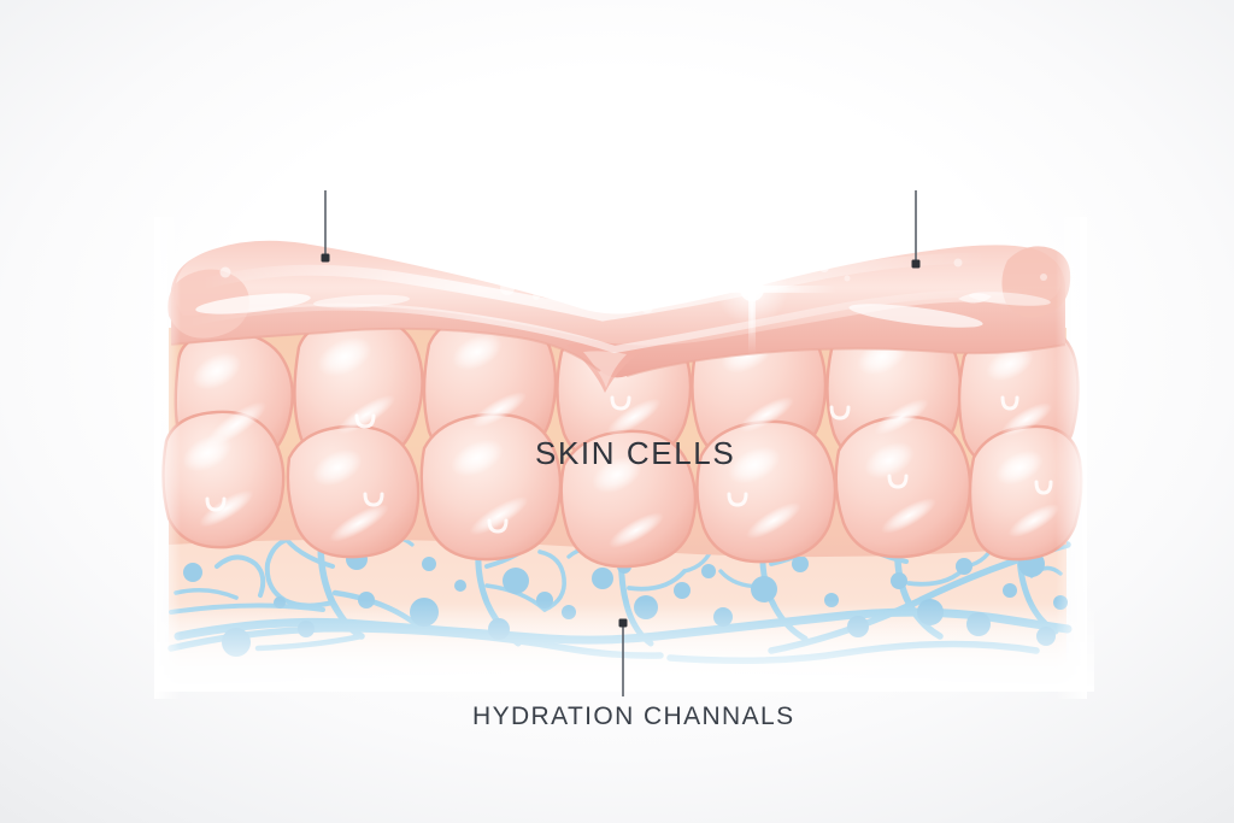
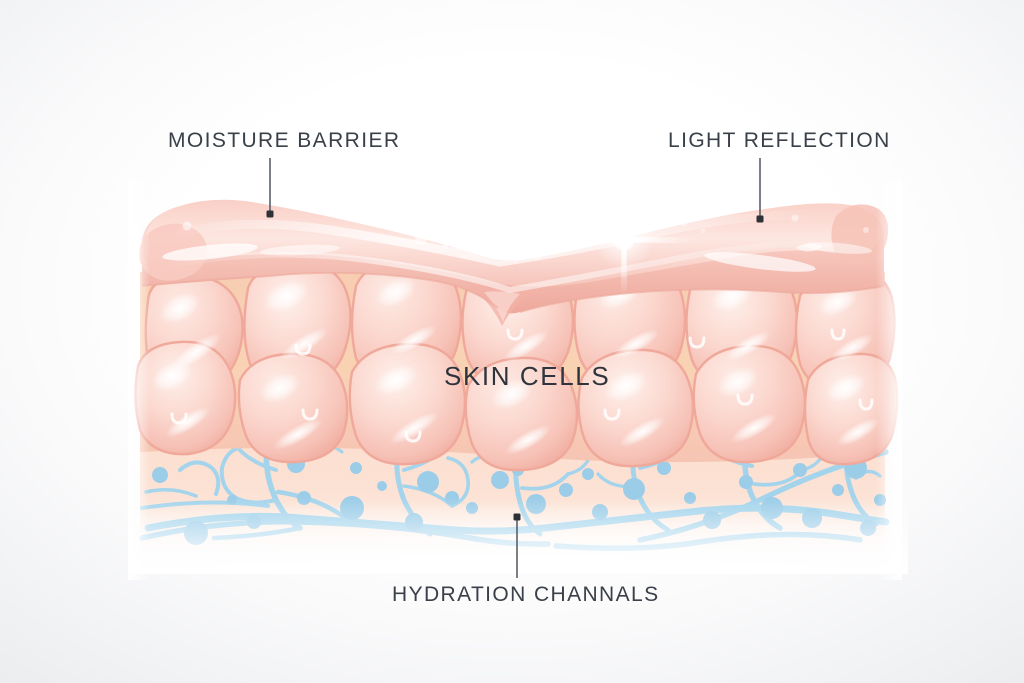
+ MOISTURE BARRIER
+ LIGHT REFLECTION
  HYDRATION CHANNALS
  SKIN CELLS
